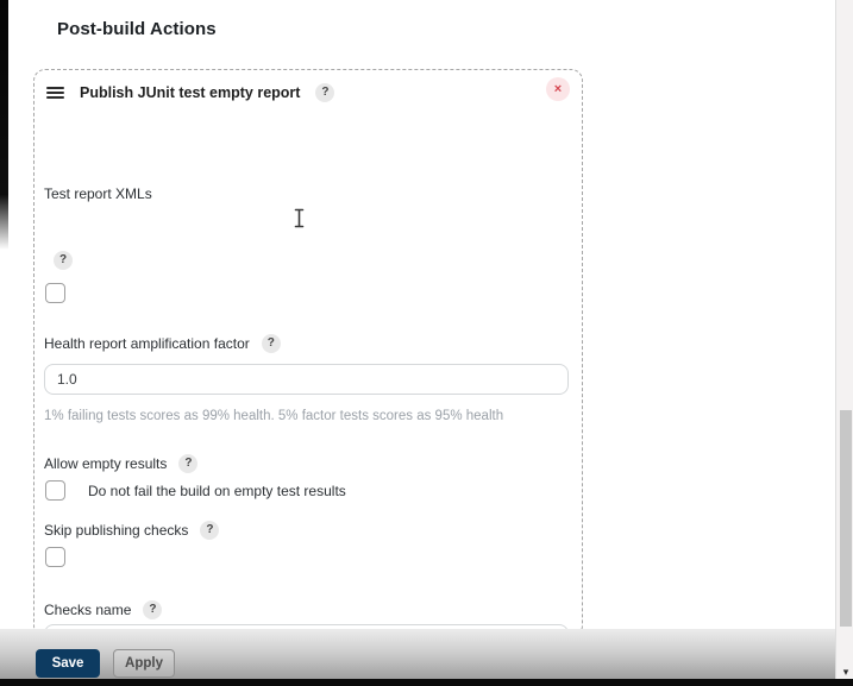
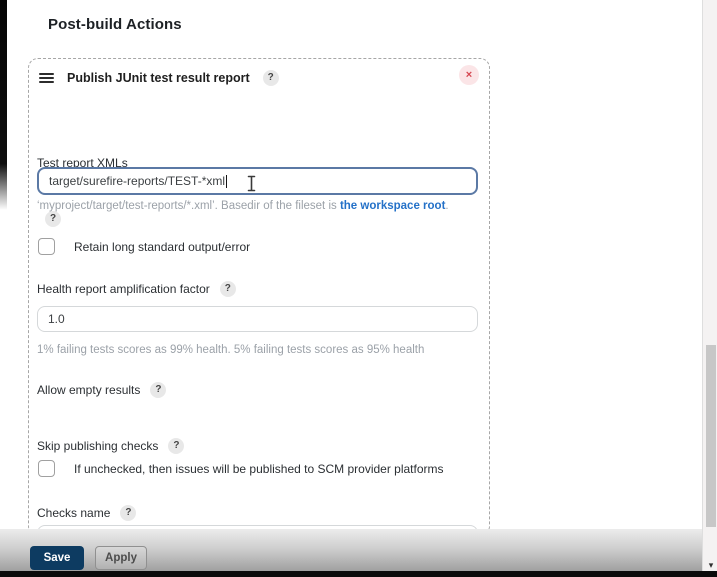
  Post-build Actions
- Publish JUnit test empty report
+ Publish JUnit test result report
  ?
  ×
  Test report XMLs
+ ‘myproject/target/test-reports/*.xml’. Basedir of the fileset is the workspace root.
+ target/surefire-reports/TEST-*xml
  ?
+ Retain long standard output/error
  Health report amplification factor
  ?
  1.0
- 1% failing tests scores as 99% health. 5% factor tests scores as 95% health
+ 1% failing tests scores as 99% health. 5% failing tests scores as 95% health
  Allow empty results
  ?
- Do not fail the build on empty test results
  Skip publishing checks
  ?
+ If unchecked, then issues will be published to SCM provider platforms
  Checks name
  ?
  Save
  Apply
  ▾
